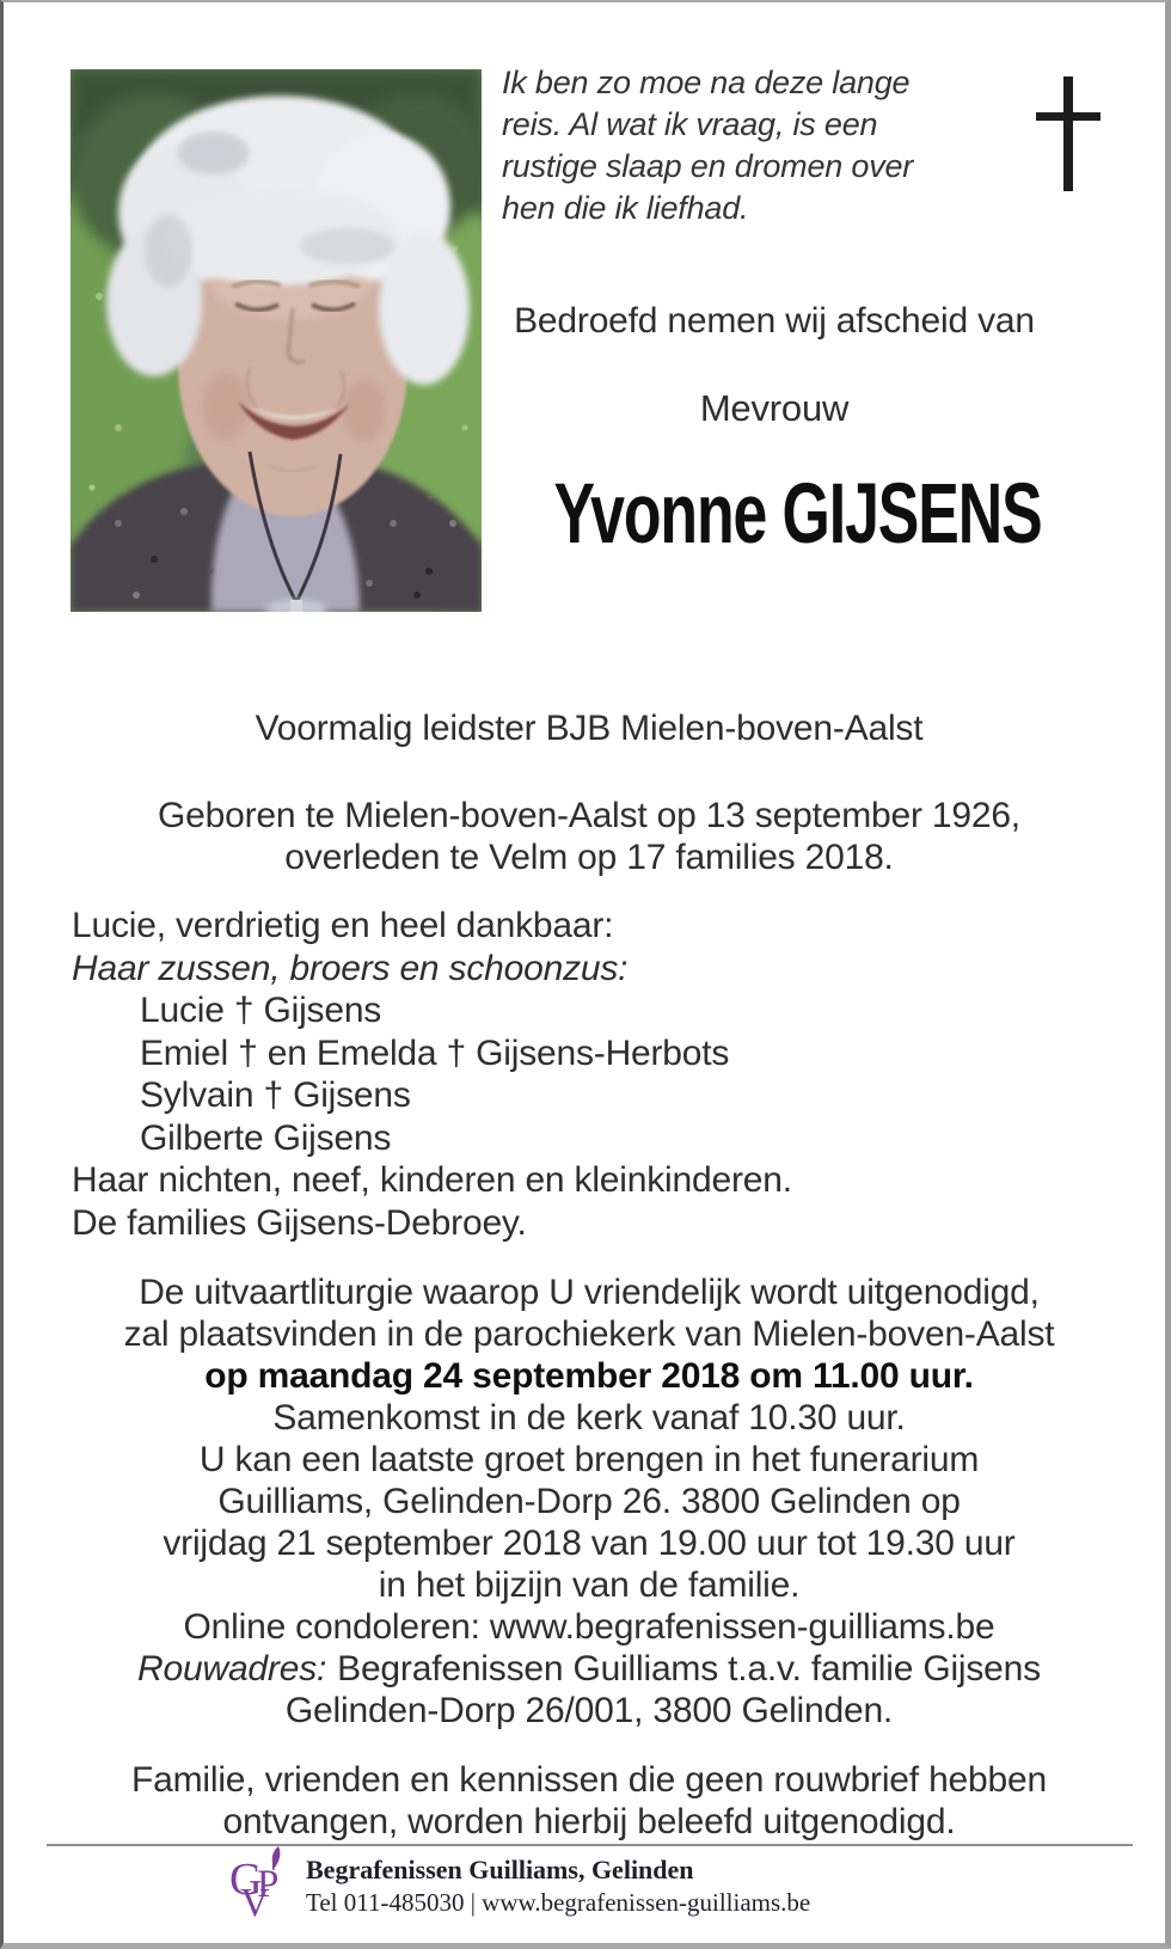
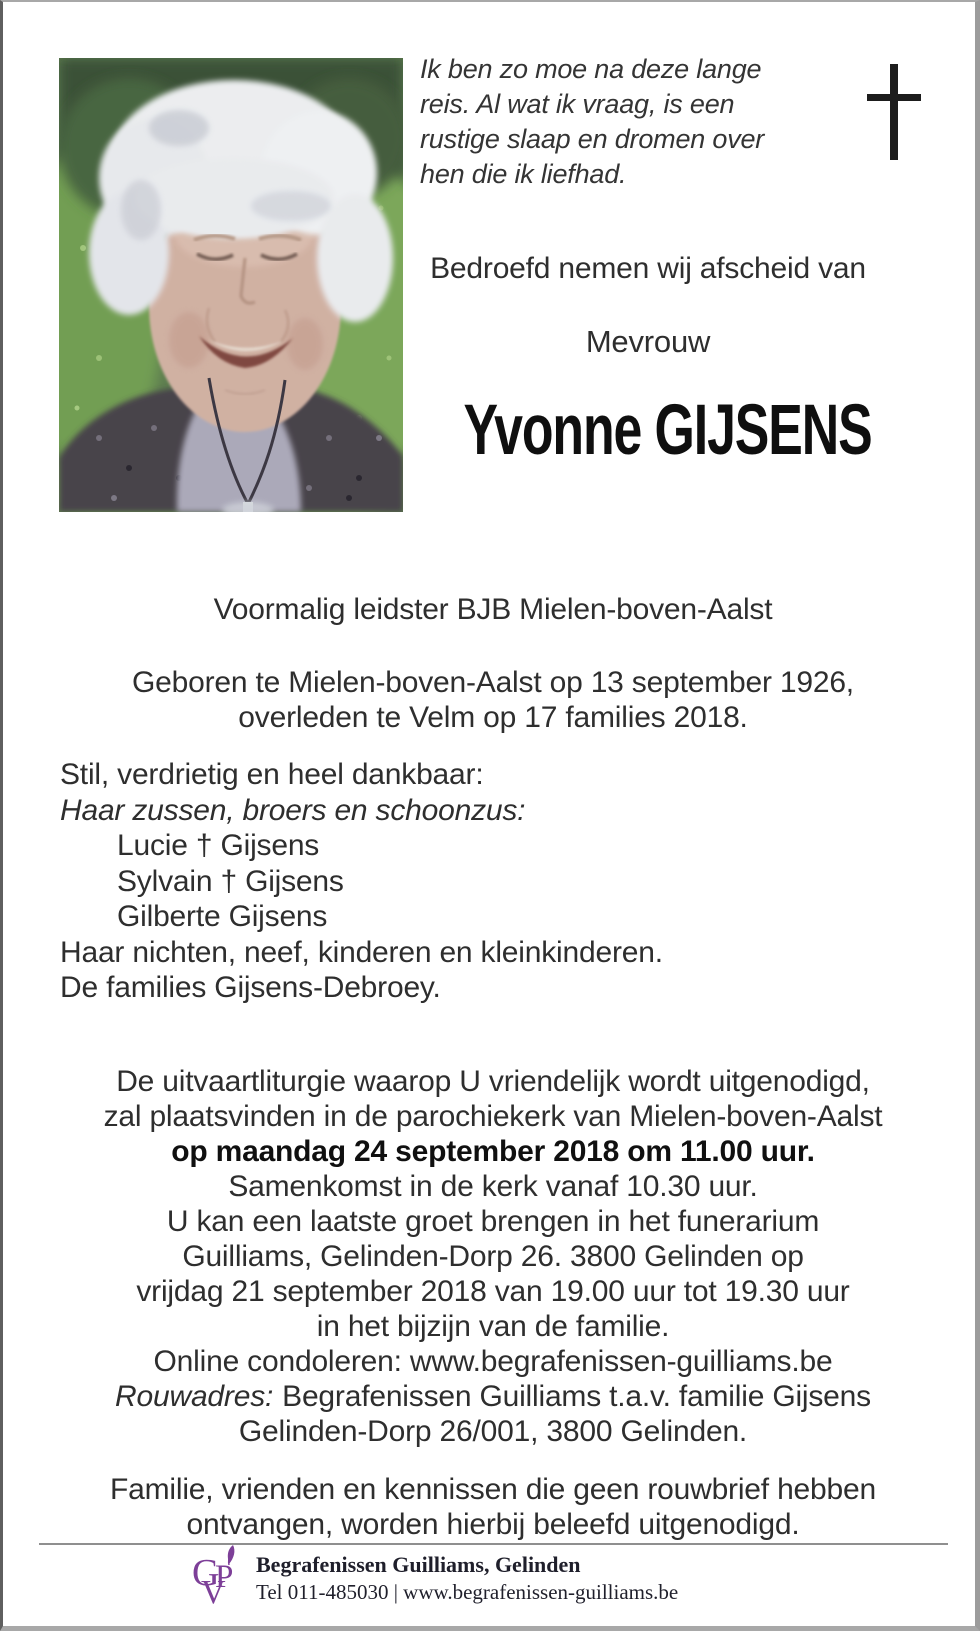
  Ik ben zo moe na deze lange
  reis. Al wat ik vraag, is een
  rustige slaap en dromen over
  hen die ik liefhad.
  Bedroefd nemen wij afscheid van
  Mevrouw
  Yvonne GIJSENS
  Voormalig leidster BJB Mielen-boven-Aalst
  Geboren te Mielen-boven-Aalst op 13 september 1926,
  overleden te Velm op 17 families 2018.
- Lucie, verdrietig en heel dankbaar:
+ Stil, verdrietig en heel dankbaar:
  Haar zussen, broers en schoonzus:
  Lucie † Gijsens
- Emiel † en Emelda † Gijsens-Herbots
  Sylvain † Gijsens
  Gilberte Gijsens
  Haar nichten, neef, kinderen en kleinkinderen.
  De families Gijsens-Debroey.
  De uitvaartliturgie waarop U vriendelijk wordt uitgenodigd,
  zal plaatsvinden in de parochiekerk van Mielen-boven-Aalst
  op maandag 24 september 2018 om 11.00 uur.
  Samenkomst in de kerk vanaf 10.30 uur.
  U kan een laatste groet brengen in het funerarium
  Guilliams, Gelinden-Dorp 26. 3800 Gelinden op
  vrijdag 21 september 2018 van 19.00 uur tot 19.30 uur
  in het bijzijn van de familie.
  Online condoleren: www.begrafenissen-guilliams.be
  Rouwadres: Begrafenissen Guilliams t.a.v. familie Gijsens
  Gelinden-Dorp 26/001, 3800 Gelinden.
  Familie, vrienden en kennissen die geen rouwbrief hebben
  ontvangen, worden hierbij beleefd uitgenodigd.
  G
  P
  V
  Begrafenissen Guilliams, Gelinden
  Tel 011-485030 | www.begrafenissen-guilliams.be
